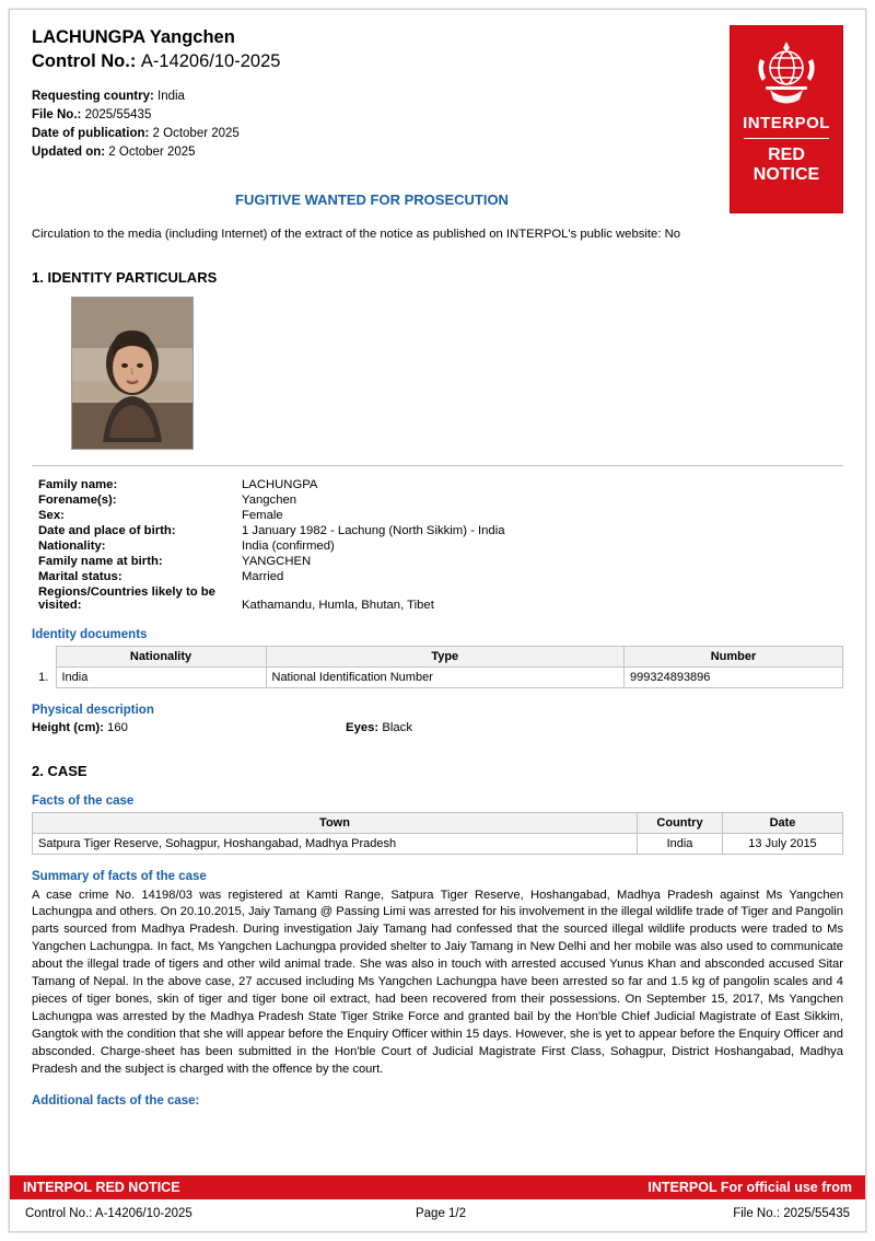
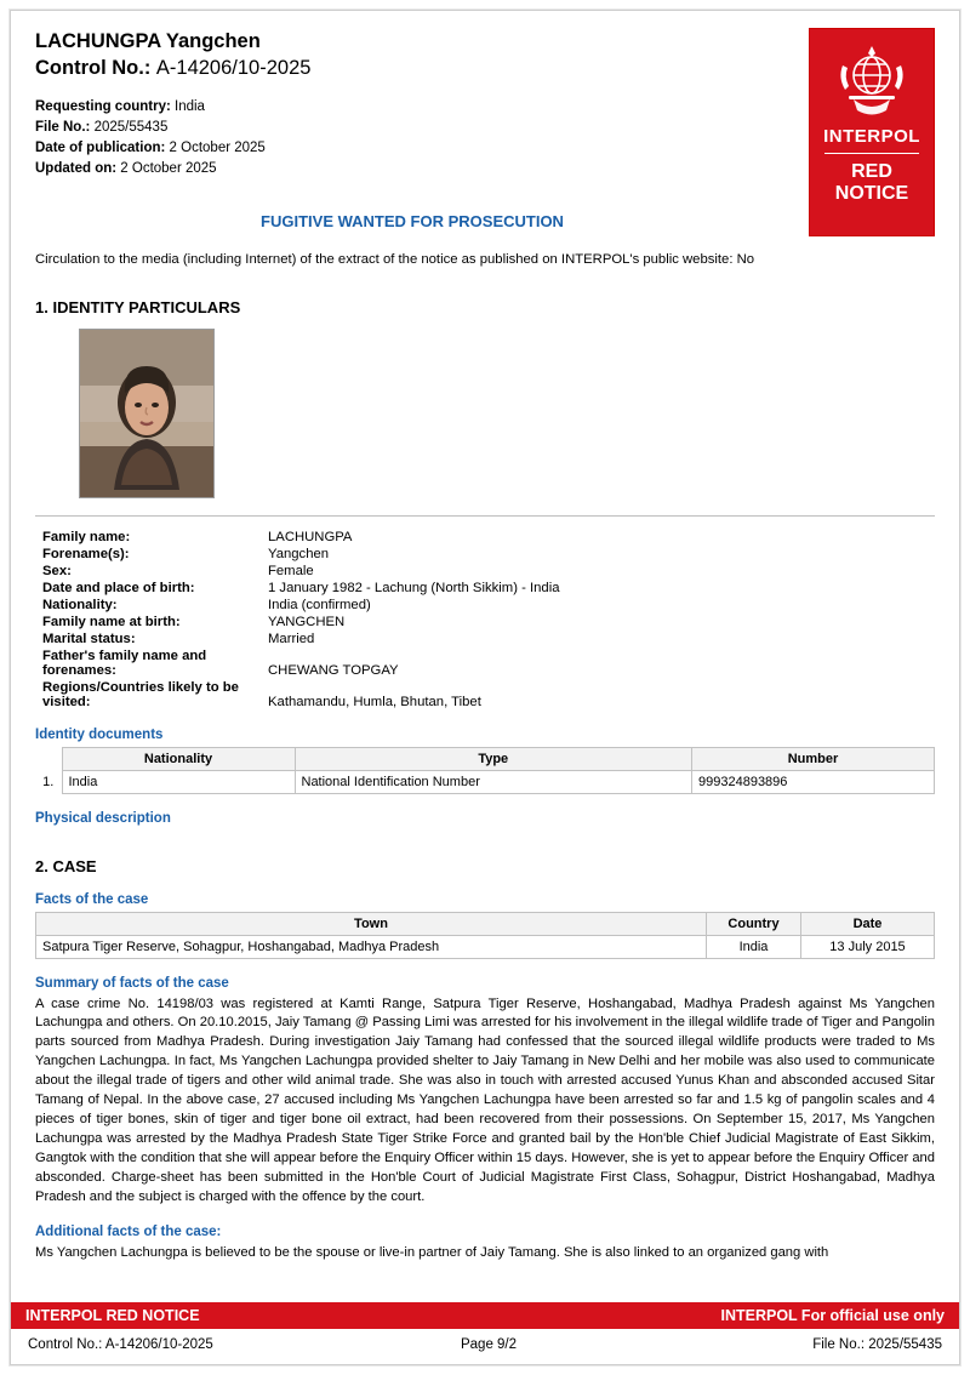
  INTERPOL
  RED
  NOTICE
  LACHUNGPA Yangchen
  Control No.: A-14206/10-2025
  Requesting country: India
  File No.: 2025/55435
  Date of publication: 2 October 2025
  Updated on: 2 October 2025
  FUGITIVE WANTED FOR PROSECUTION
  Circulation to the media (including Internet) of the extract of the notice as published on INTERPOL's public website: No
  1. IDENTITY PARTICULARS
  Family name:	LACHUNGPA
  Forename(s):	Yangchen
  Sex:	Female
  Date and place of birth:	1 January 1982 - Lachung (North Sikkim) - India
  Nationality:	India (confirmed)
  Family name at birth:	YANGCHEN
  Marital status:	Married
+ Father's family name and forenames:	CHEWANG TOPGAY
  Regions/Countries likely to be visited:	Kathamandu, Humla, Bhutan, Tibet
  Identity documents
  	Nationality	Type	Number
  1.	India	National Identification Number	999324893896
  Physical description
- Height (cm): 160 Eyes: Black
  2. CASE
  Facts of the case
  Town	Country	Date
  Satpura Tiger Reserve, Sohagpur, Hoshangabad, Madhya Pradesh	India	13 July 2015
  Summary of facts of the case
  A case crime No. 14198/03 was registered at Kamti Range, Satpura Tiger Reserve, Hoshangabad, Madhya Pradesh against Ms Yangchen Lachungpa and others. On 20.10.2015, Jaiy Tamang @ Passing Limi was arrested for his involvement in the illegal wildlife trade of Tiger and Pangolin parts sourced from Madhya Pradesh. During investigation Jaiy Tamang had confessed that the sourced illegal wildlife products were traded to Ms Yangchen Lachungpa. In fact, Ms Yangchen Lachungpa provided shelter to Jaiy Tamang in New Delhi and her mobile was also used to communicate about the illegal trade of tigers and other wild animal trade. She was also in touch with arrested accused Yunus Khan and absconded accused Sitar Tamang of Nepal. In the above case, 27 accused including Ms Yangchen Lachungpa have been arrested so far and 1.5 kg of pangolin scales and 4 pieces of tiger bones, skin of tiger and tiger bone oil extract, had been recovered from their possessions. On September 15, 2017, Ms Yangchen Lachungpa was arrested by the Madhya Pradesh State Tiger Strike Force and granted bail by the Hon'ble Chief Judicial Magistrate of East Sikkim, Gangtok with the condition that she will appear before the Enquiry Officer within 15 days. However, she is yet to appear before the Enquiry Officer and absconded. Charge-sheet has been submitted in the Hon'ble Court of Judicial Magistrate First Class, Sohagpur, District Hoshangabad, Madhya Pradesh and the subject is charged with the offence by the court.
  Additional facts of the case:
+ Ms Yangchen Lachungpa is believed to be the spouse or live-in partner of Jaiy Tamang. She is also linked to an organized gang with
  INTERPOL RED NOTICE
- INTERPOL For official use from
+ INTERPOL For official use only
  Control No.: A-14206/10-2025
- Page 1/2
+ Page 9/2
  File No.: 2025/55435
